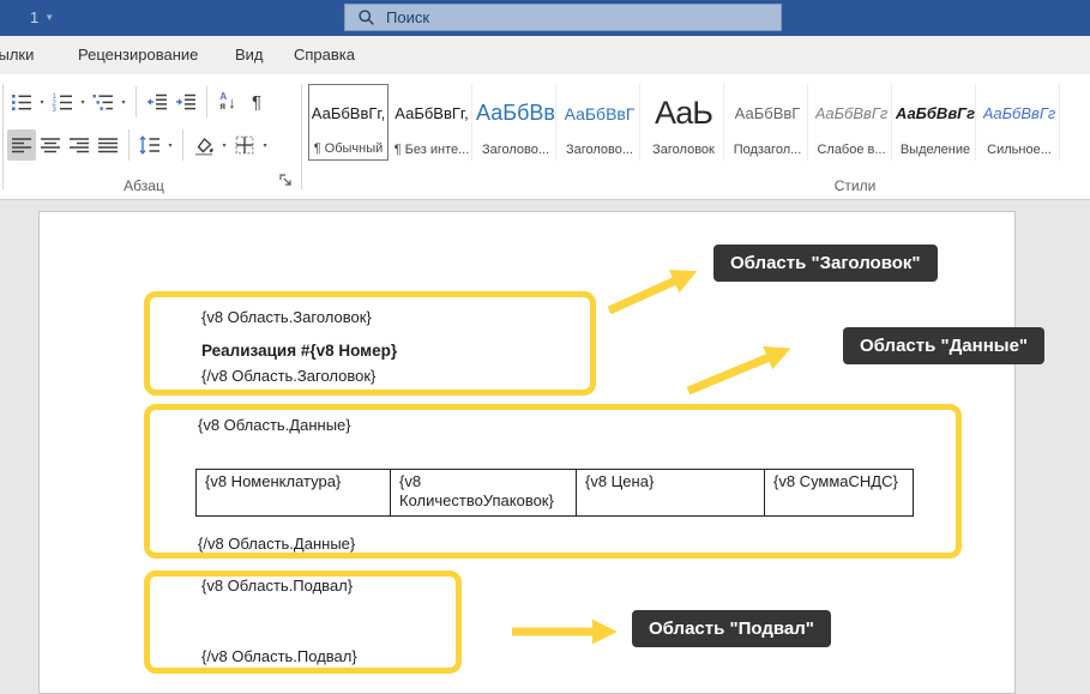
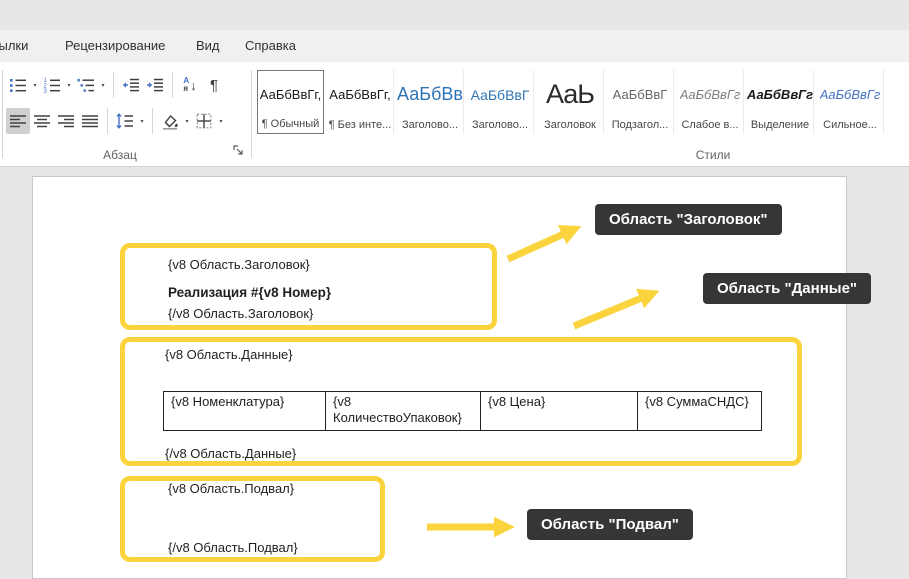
- 1
- ▼
- Поиск
  ылки
  Рецензирование
  Вид
  Справка
  А
  я
  ↓
  ¶
  Абзац
  АаБбВвГг,
  ¶ Обычный
  АаБбВвГг,
  ¶ Без инте...
  АаБбВв
  Заголово...
  АаБбВвГ
  Заголово...
  АаЬ
  Заголовок
  АаБбВвГ
  Подзагол...
  АаБбВвГг
  Слабое в...
  АаБбВвГг
  Выделение
  АаБбВвГг
  Сильное...
  Стили
  {v8 Область.Заголовок}
  Реализация #{v8 Номер}
  {/v8 Область.Заголовок}
  {v8 Область.Данные}
  {v8 Номенклатура}	{v8 КоличествоУпаковок}	{v8 Цена}	{v8 СуммаСНДС}
  {/v8 Область.Данные}
  {v8 Область.Подвал}
  {/v8 Область.Подвал}
  Область "Заголовок"
  Область "Данные"
  Область "Подвал"
